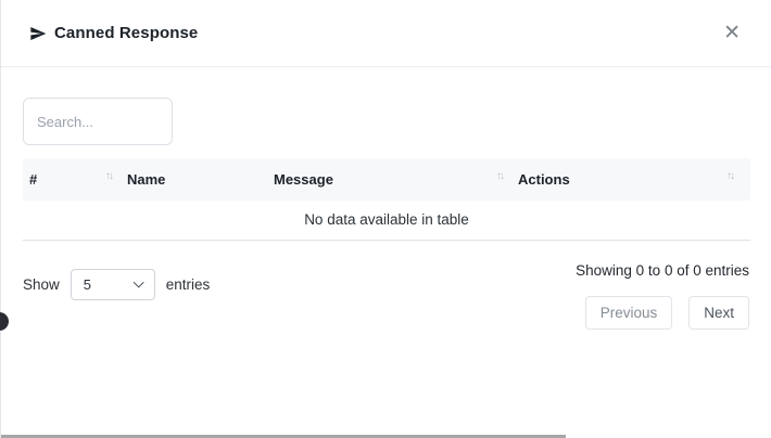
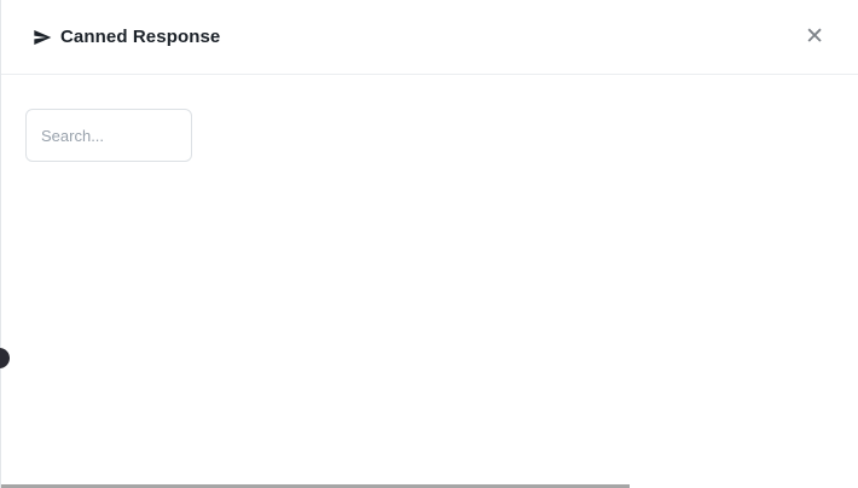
  Canned Response
  ✕
  Search...
- # ↑↓	Name	Message ↑↓	Actions ↑↓
- No data available in table
- Show
- 5
- entries
- Showing 0 to 0 of 0 entries
- Previous
- Next
